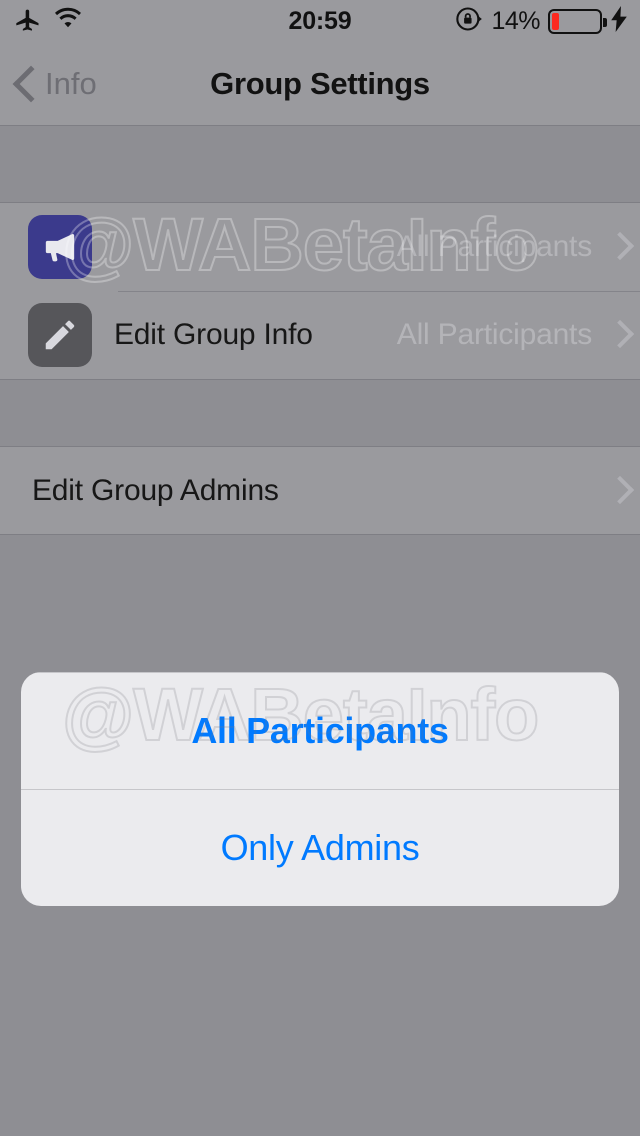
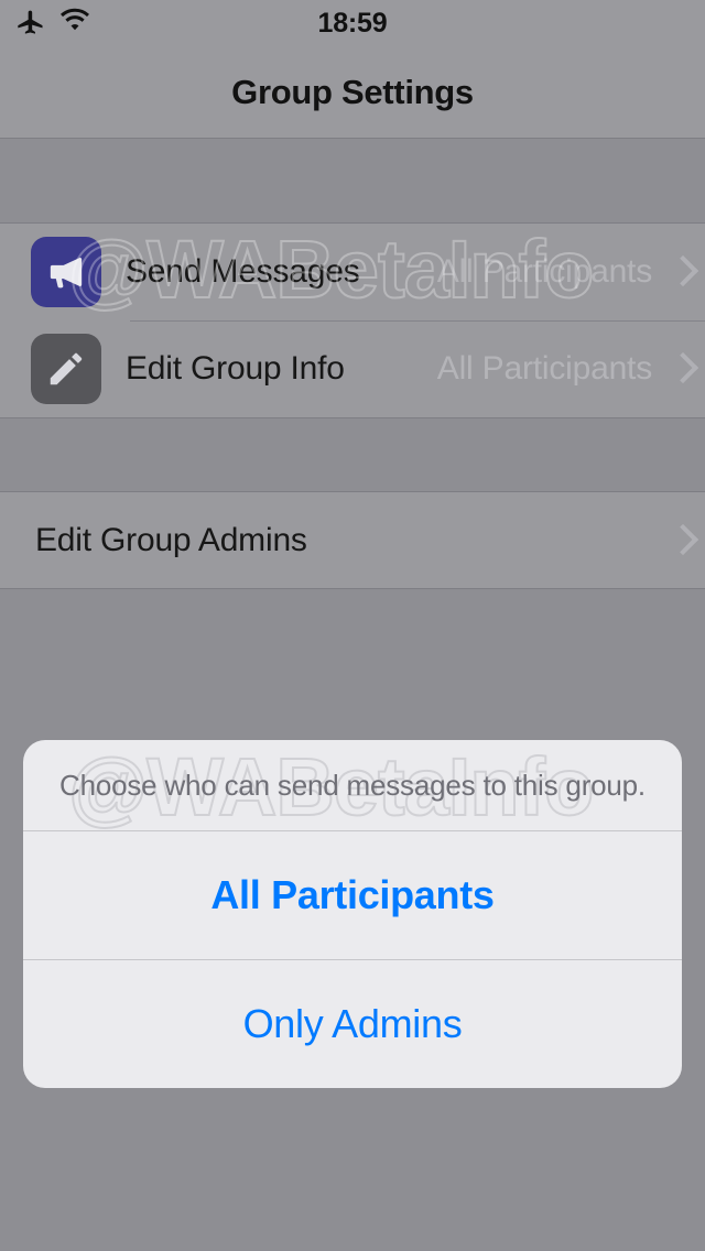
- 20:59
+ 18:59
- 14%
- Info
  Group Settings
+ Send Messages
  All Participants
  Edit Group Info
  All Participants
  Edit Group Admins
  @WABetaInfo
+ Choose who can send messages to this group.
  All Participants
  Only Admins
  @WABetaInfo
